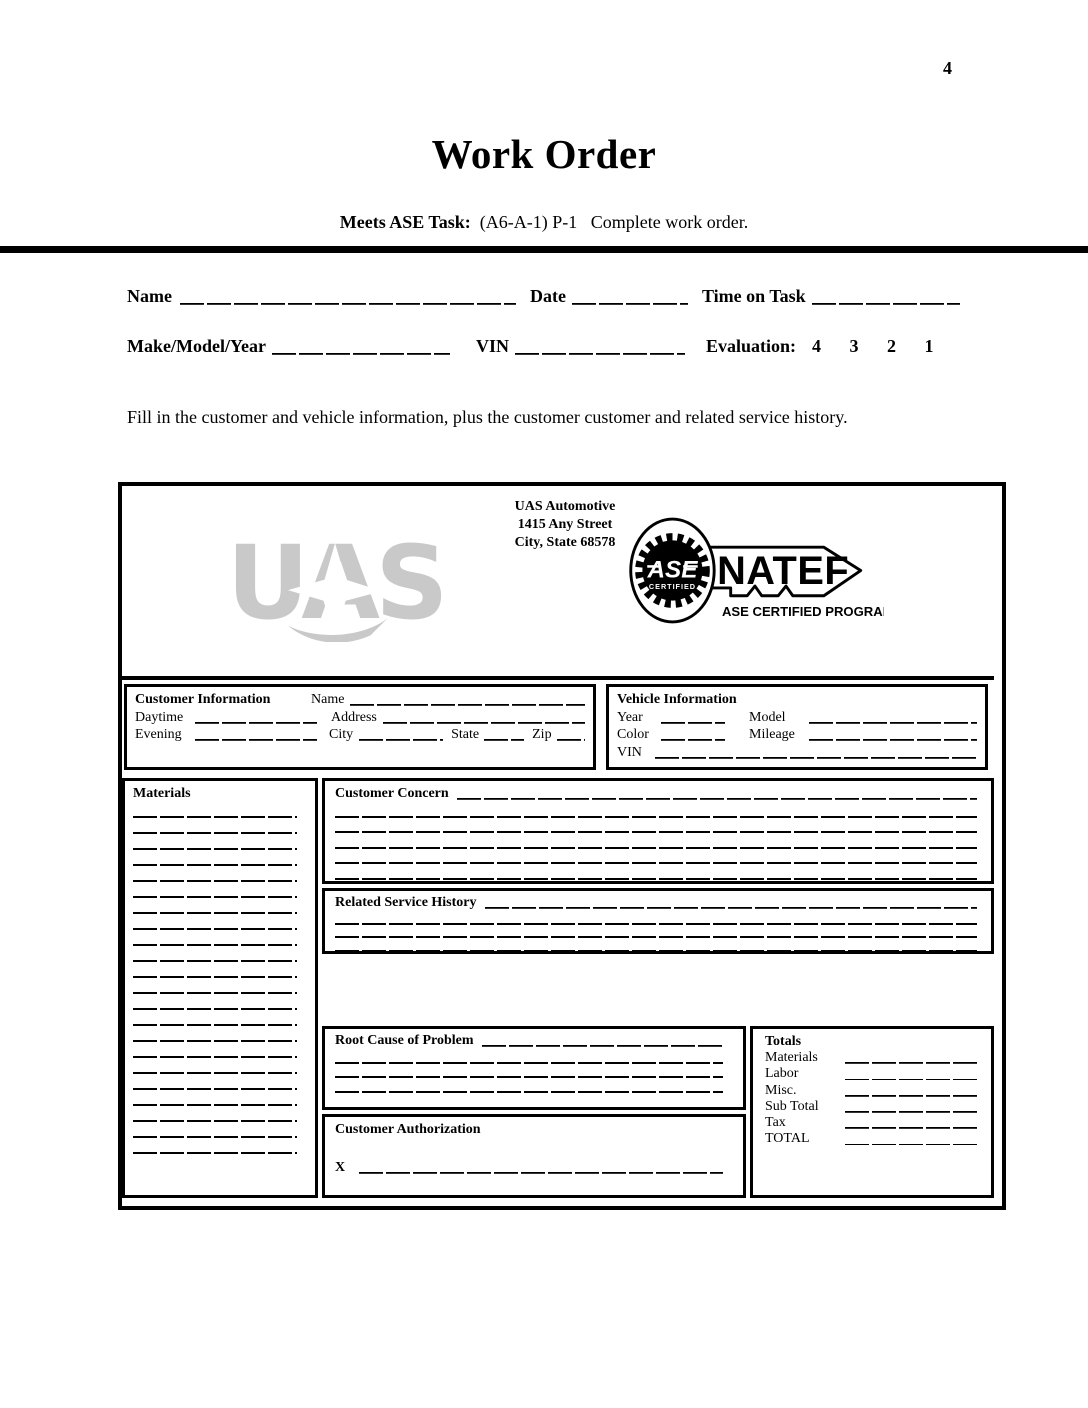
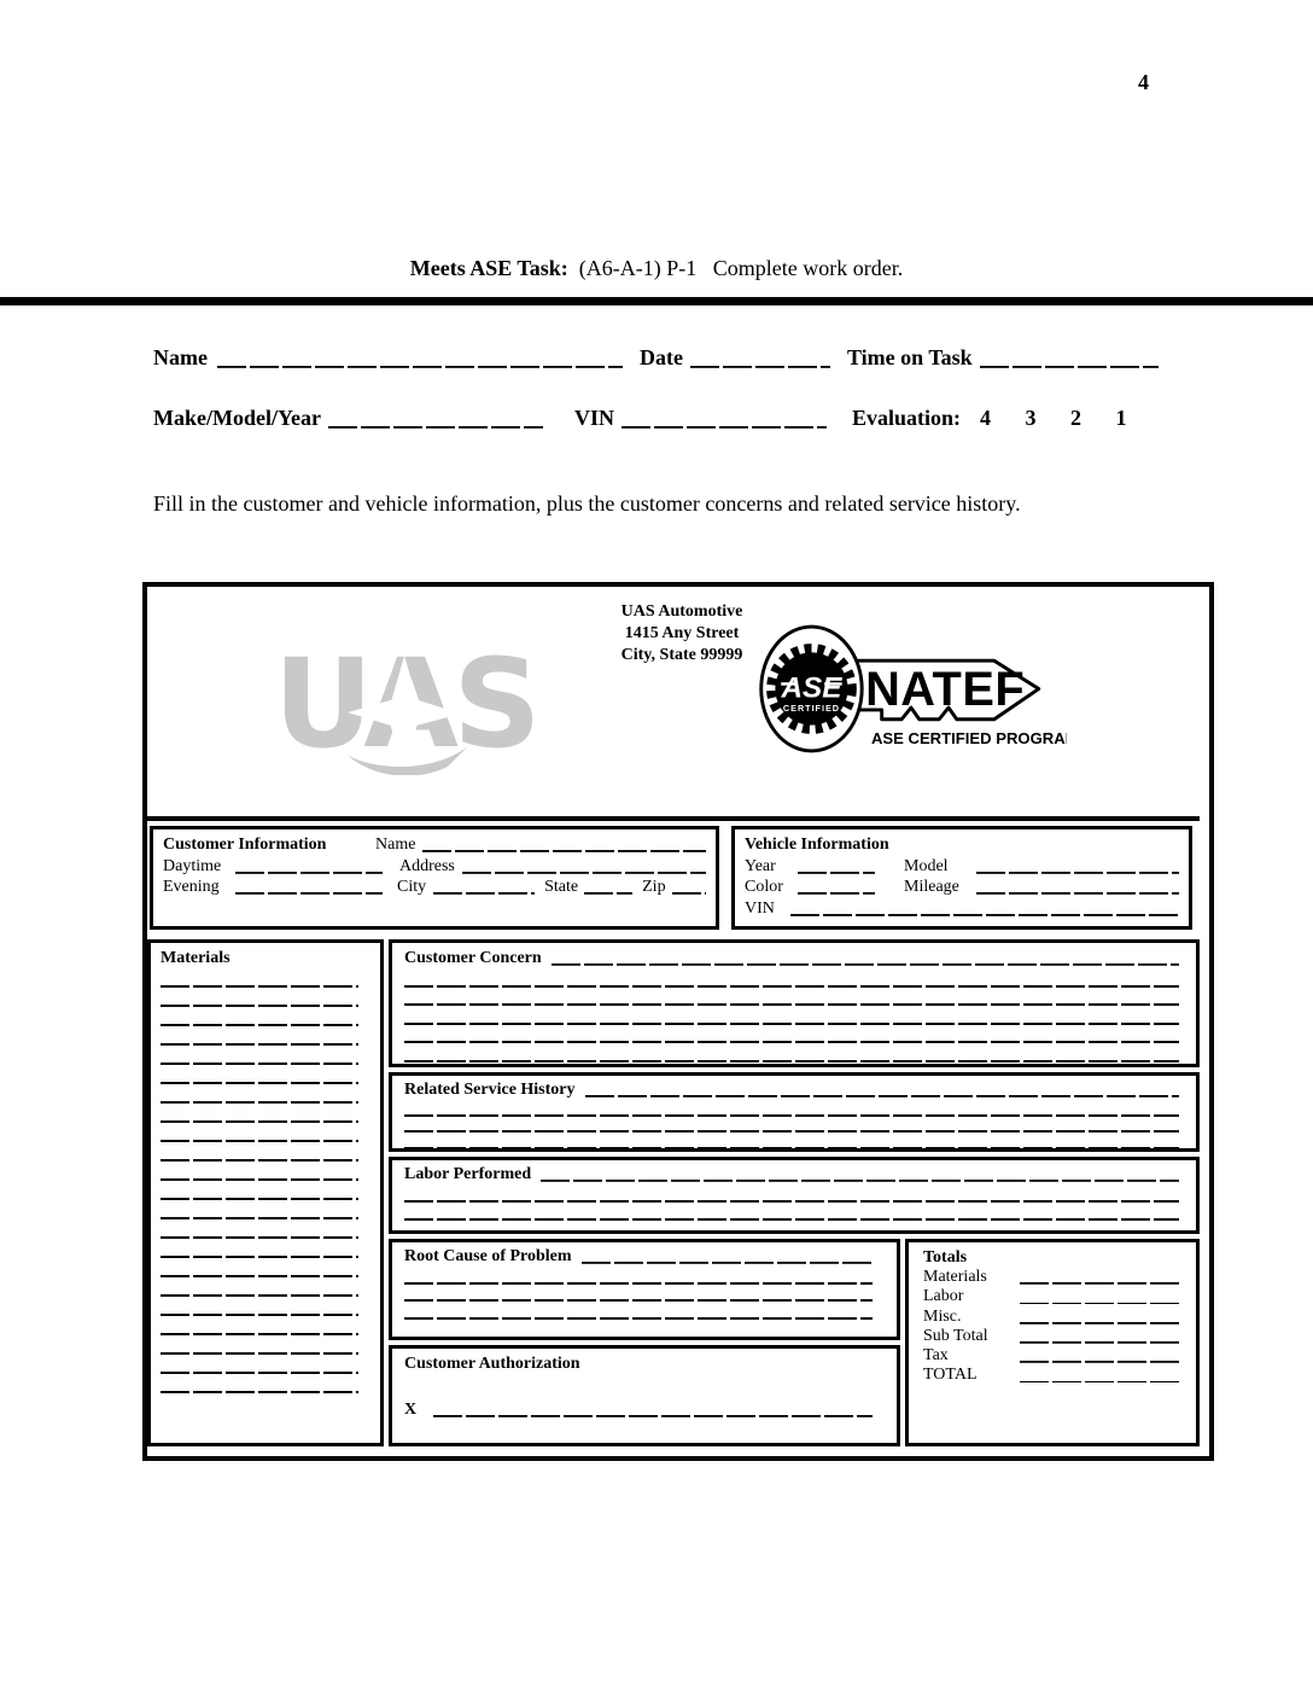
  4
- Work Order
  Meets ASE Task: (A6-A-1) P-1 Complete work order.
  Name
  Date
  Time on Task
  Make/Model/Year
  VIN
  Evaluation:
  4 3 2 1
- Fill in the customer and vehicle information, plus the customer customer and related service history.
+ Fill in the customer and vehicle information, plus the customer concerns and related service history.
  UAS Automotive
  1415 Any Street
- City, State 68578
+ City, State 99999
  ASE
  CERTIFIED
  NATEF
  ASE CERTIFIED PROGRA
  Customer Information
  Name
  Daytime
  Address
  Evening
  City
  State
  Zip
  Vehicle Information
  Year
  Model
  Color
  Mileage
  VIN
  Materials
  Customer Concern
  Related Service History
+ Labor Performed
  Root Cause of Problem
  Customer Authorization
  X
  Totals
  Materials
  Labor
  Misc.
  Sub Total
  Tax
  TOTAL
